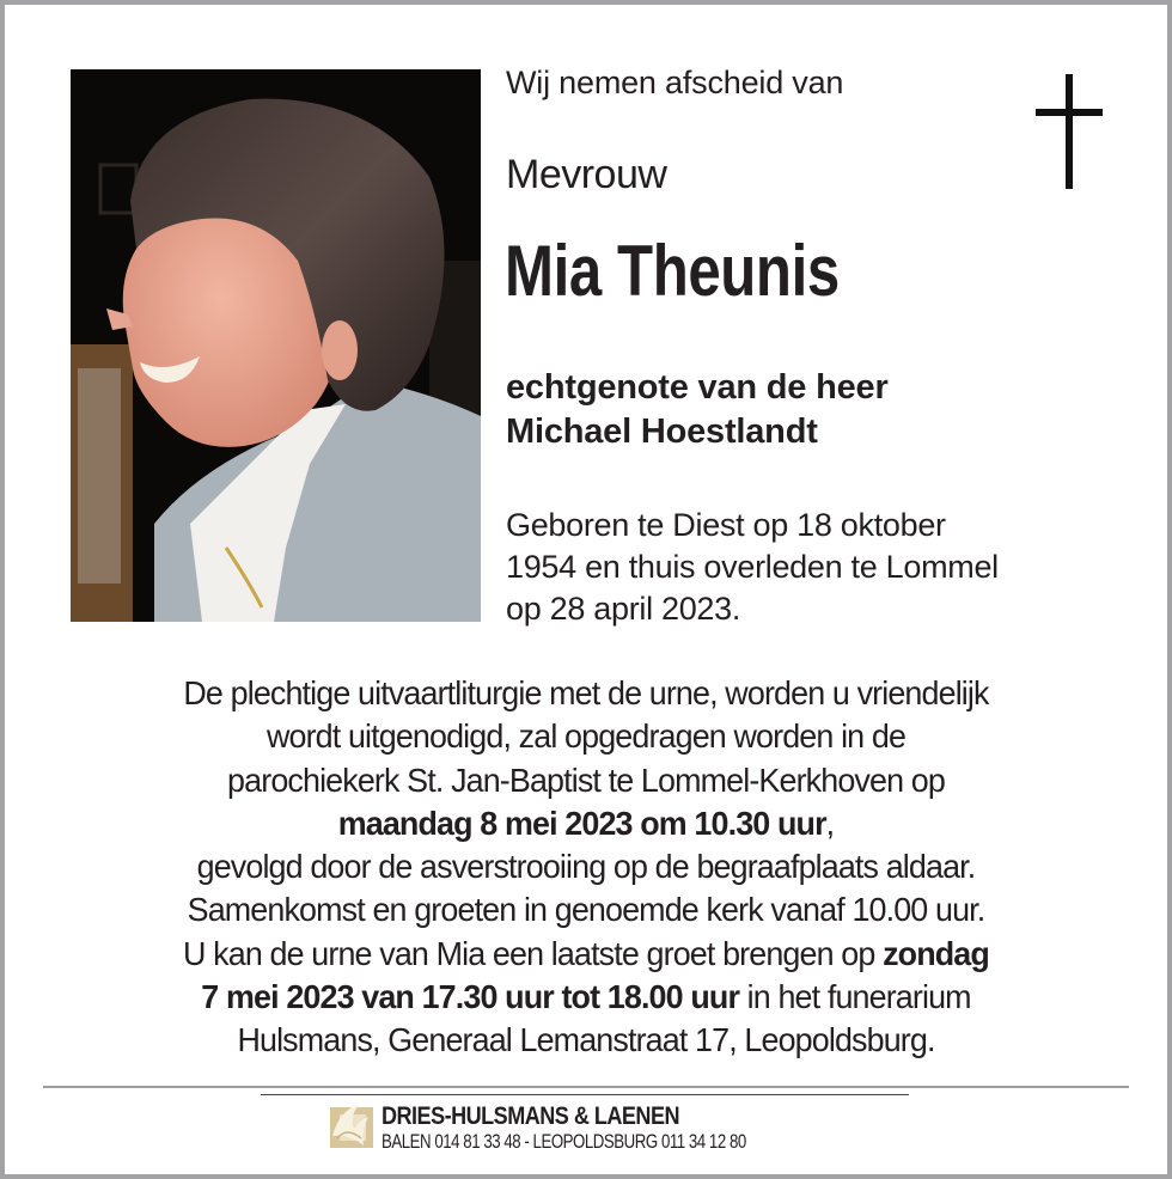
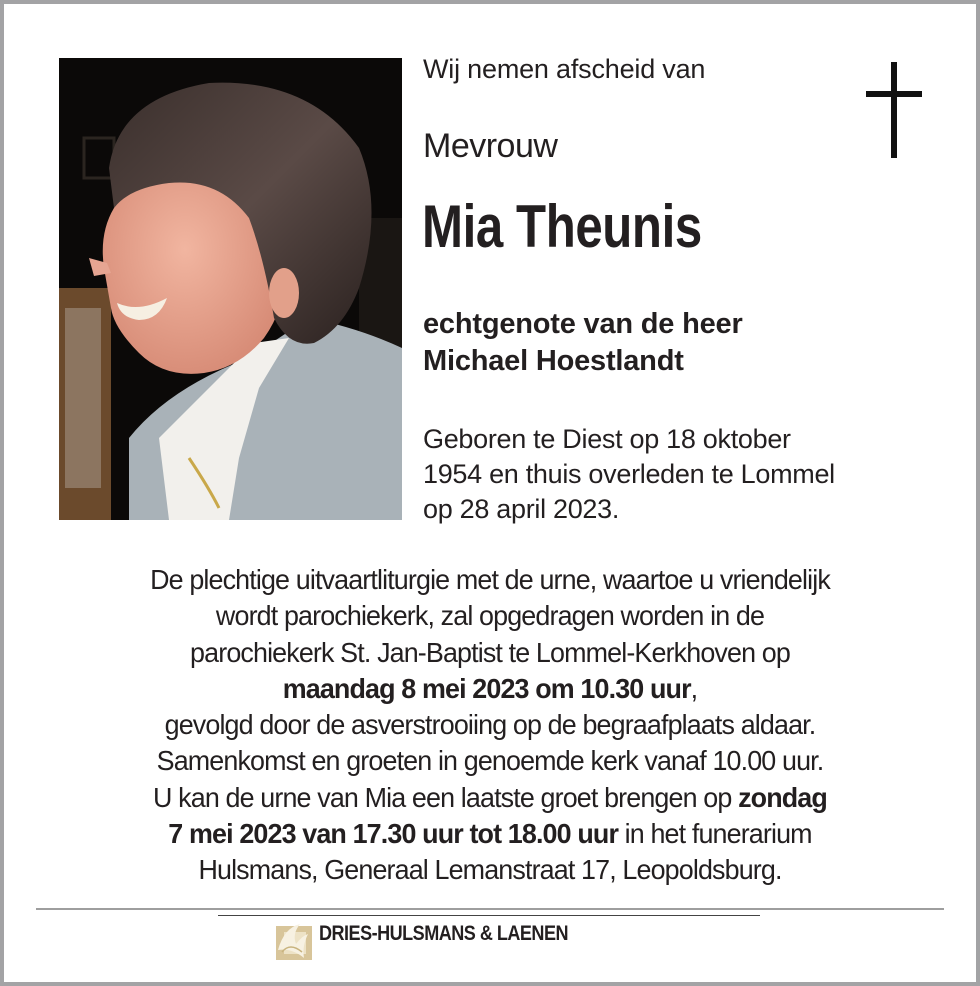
  Wij nemen afscheid van
  Mevrouw
  Mia Theunis
  echtgenote van de heer
  Michael Hoestlandt
  Geboren te Diest op 18 oktober
  1954 en thuis overleden te Lommel
  op 28 april 2023.
- De plechtige uitvaartliturgie met de urne, worden u vriendelijk
+ De plechtige uitvaartliturgie met de urne, waartoe u vriendelijk
- wordt uitgenodigd, zal opgedragen worden in de
+ wordt parochiekerk, zal opgedragen worden in de
  parochiekerk St. Jan-Baptist te Lommel-Kerkhoven op
  maandag 8 mei 2023 om 10.30 uur,
  gevolgd door de asverstrooiing op de begraafplaats aldaar.
  Samenkomst en groeten in genoemde kerk vanaf 10.00 uur.
  U kan de urne van Mia een laatste groet brengen op zondag
  7 mei 2023 van 17.30 uur tot 18.00 uur in het funerarium
  Hulsmans, Generaal Lemanstraat 17, Leopoldsburg.
  DRIES-HULSMANS & LAENEN
- BALEN 014 81 33 48 - LEOPOLDSBURG 011 34 12 80
